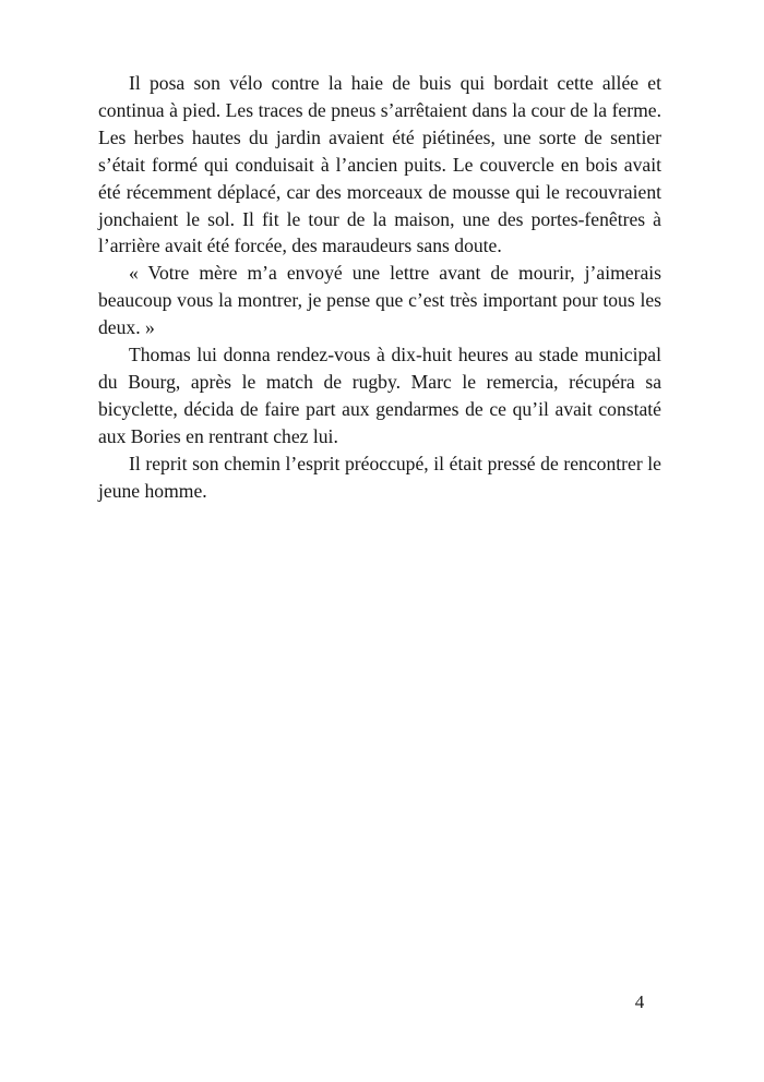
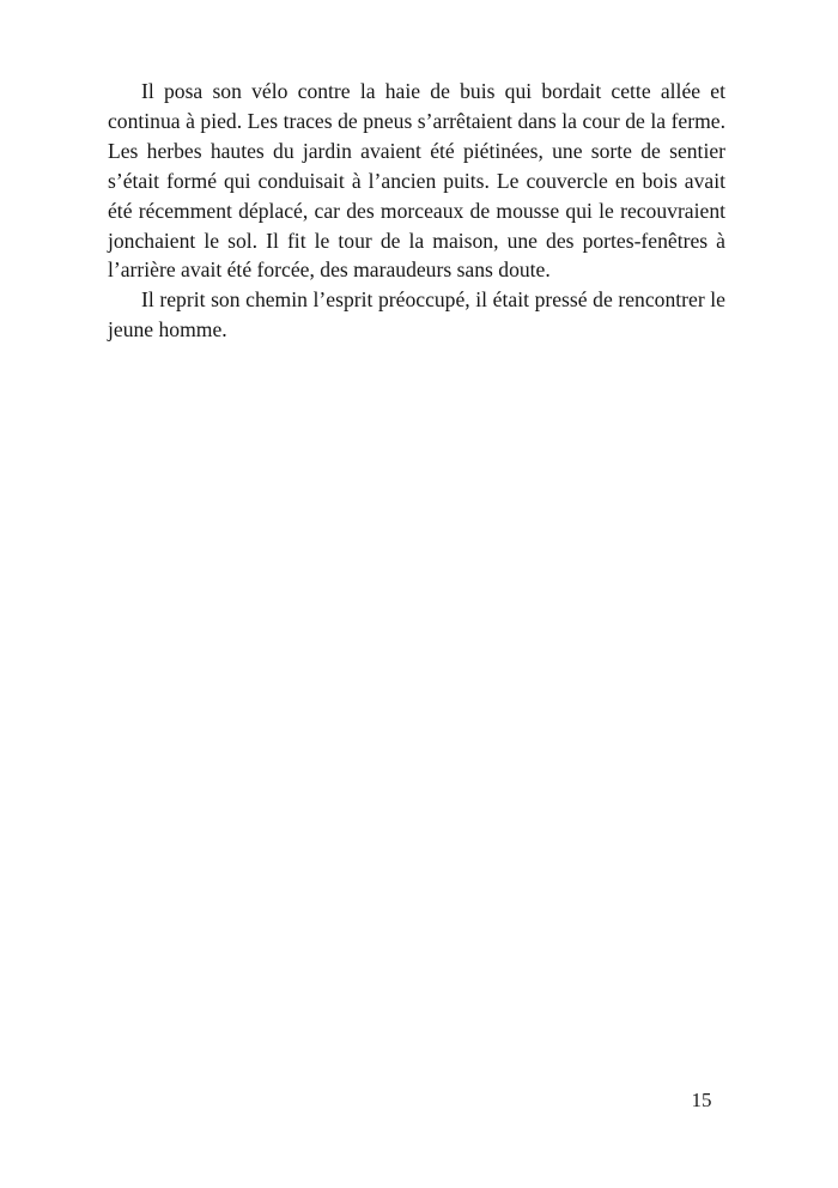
  Il posa son vélo contre la haie de buis qui bordait cette allée et continua à pied. Les traces de pneus s’arrêtaient dans la cour de la ferme. Les herbes hautes du jardin avaient été piétinées, une sorte de sentier s’était formé qui conduisait à l’ancien puits. Le couvercle en bois avait été récemment déplacé, car des morceaux de mousse qui le recouvraient jonchaient le sol. Il fit le tour de la maison, une des portes-fenêtres à l’arrière avait été forcée, des maraudeurs sans doute.
- « Votre mère m’a envoyé une lettre avant de mourir, j’aimerais beaucoup vous la montrer, je pense que c’est très important pour tous les deux. »
- Thomas lui donna rendez-vous à dix-huit heures au stade municipal du Bourg, après le match de rugby. Marc le remercia, récupéra sa bicyclette, décida de faire part aux gendarmes de ce qu’il avait constaté aux Bories en rentrant chez lui.
  Il reprit son chemin l’esprit préoccupé, il était pressé de rencontrer le jeune homme.
- 4
+ 15
